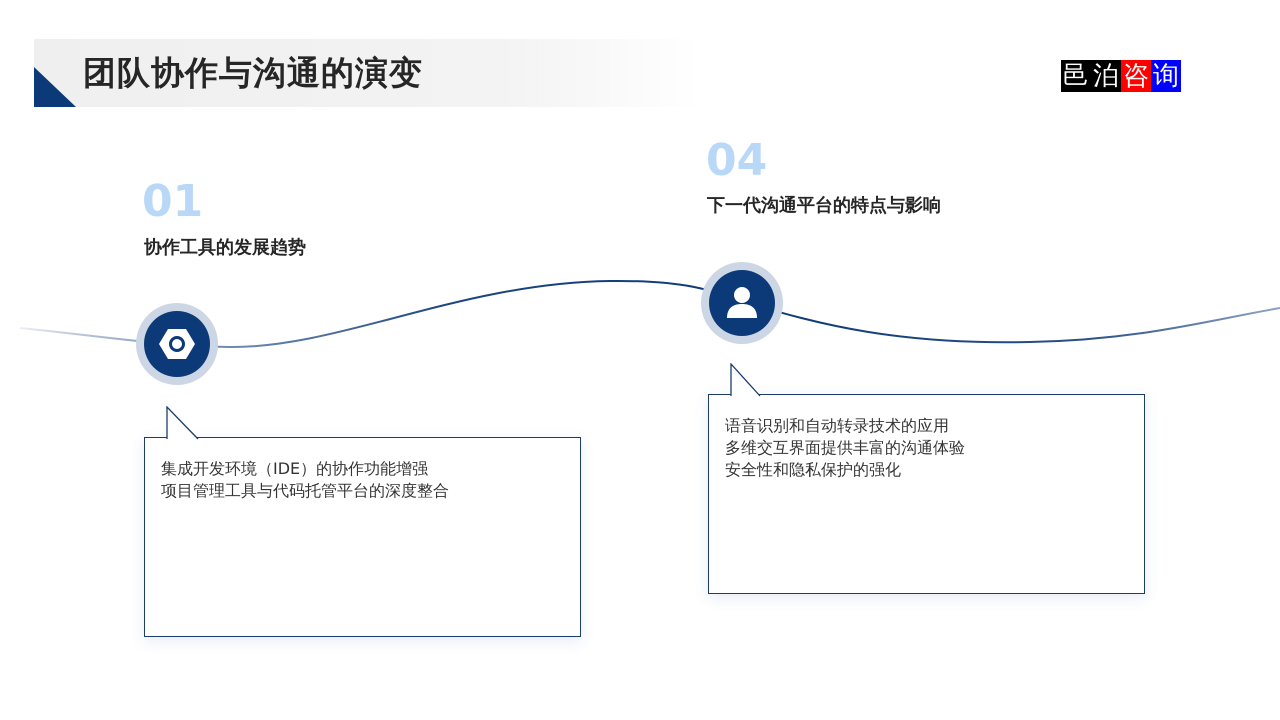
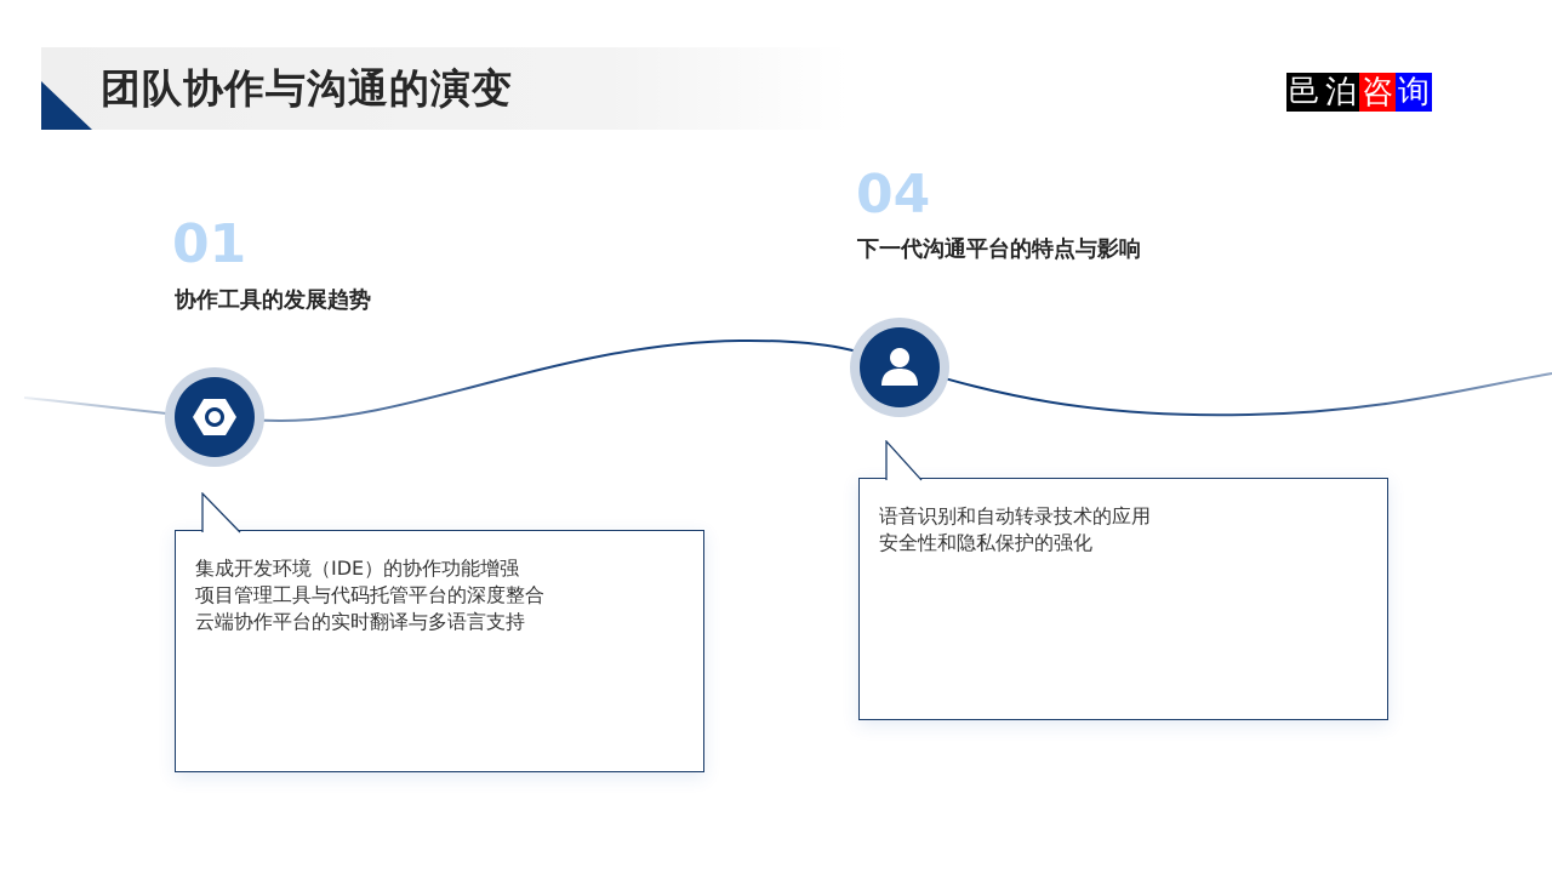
  团队协作与沟通的演变
  邑
  泊
  咨
  询
  01
  协作工具的发展趋势
  集成开发环境（IDE）的协作功能增强
  项目管理工具与代码托管平台的深度整合
+ 云端协作平台的实时翻译与多语言支持
  04
  下一代沟通平台的特点与影响
  语音识别和自动转录技术的应用
- 多维交互界面提供丰富的沟通体验
  安全性和隐私保护的强化
